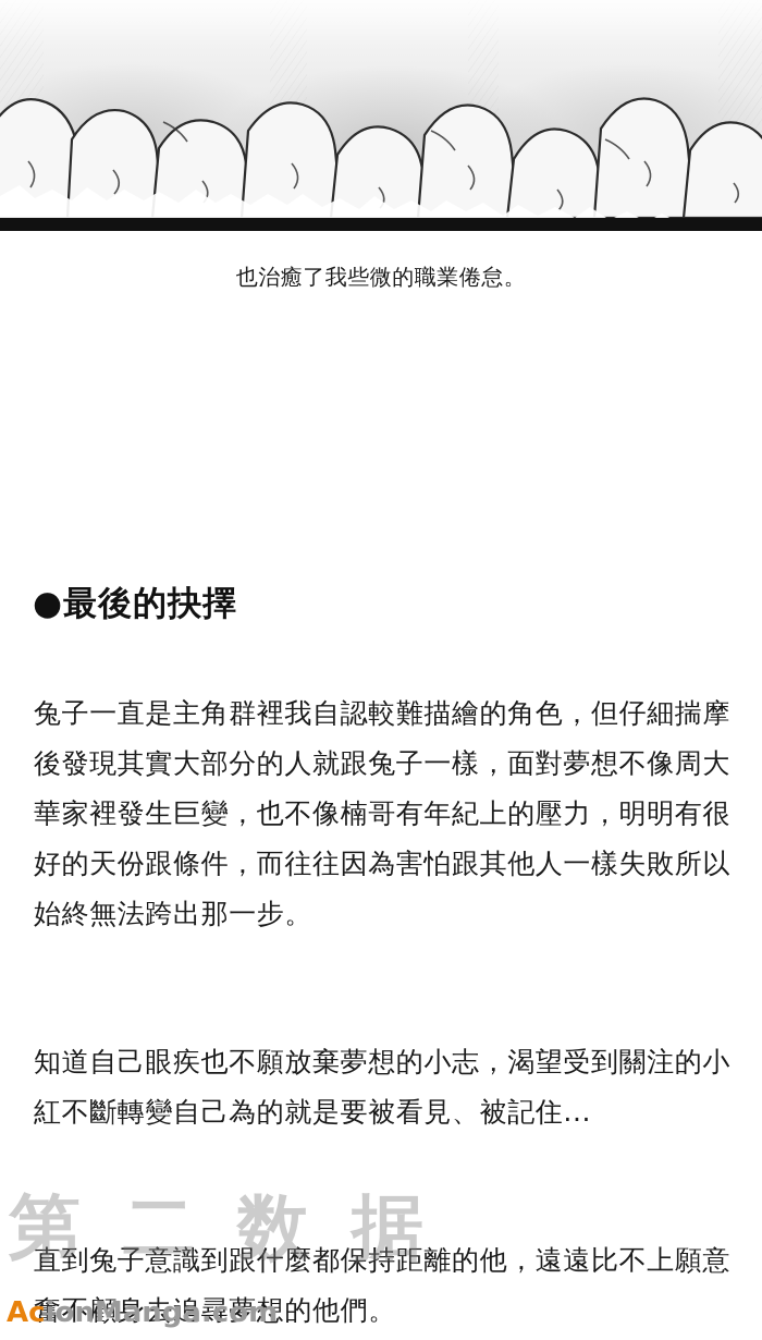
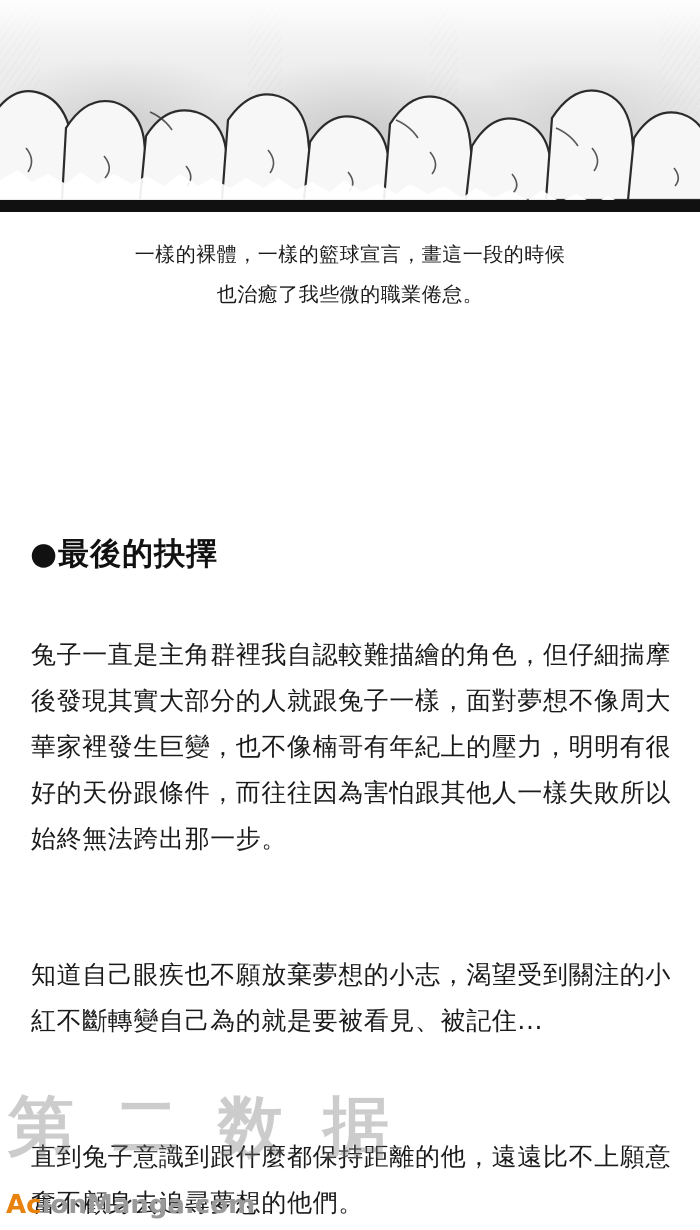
+ 一樣的裸體，一樣的籃球宣言，畫這一段的時候
  也治癒了我些微的職業倦怠。
  ●最後的抉擇
  兔子一直是主角群裡我自認較難描繪的角色，但仔細揣摩後發現其實大部分的人就跟兔子一樣，面對夢想不像周大華家裡發生巨變，也不像楠哥有年紀上的壓力，明明有很好的天份跟條件，而往往因為害怕跟其他人一樣失敗所以始終無法跨出那一步。
  知道自己眼疾也不願放棄夢想的小志，渴望受到關注的小紅不斷轉變自己為的就是要被看見、被記住...
  直到兔子意識到跟什麼都保持距離的他，遠遠比不上願意奮不顧身去追尋夢想的他們。
  第 二 数 据
  AcionManga.com
